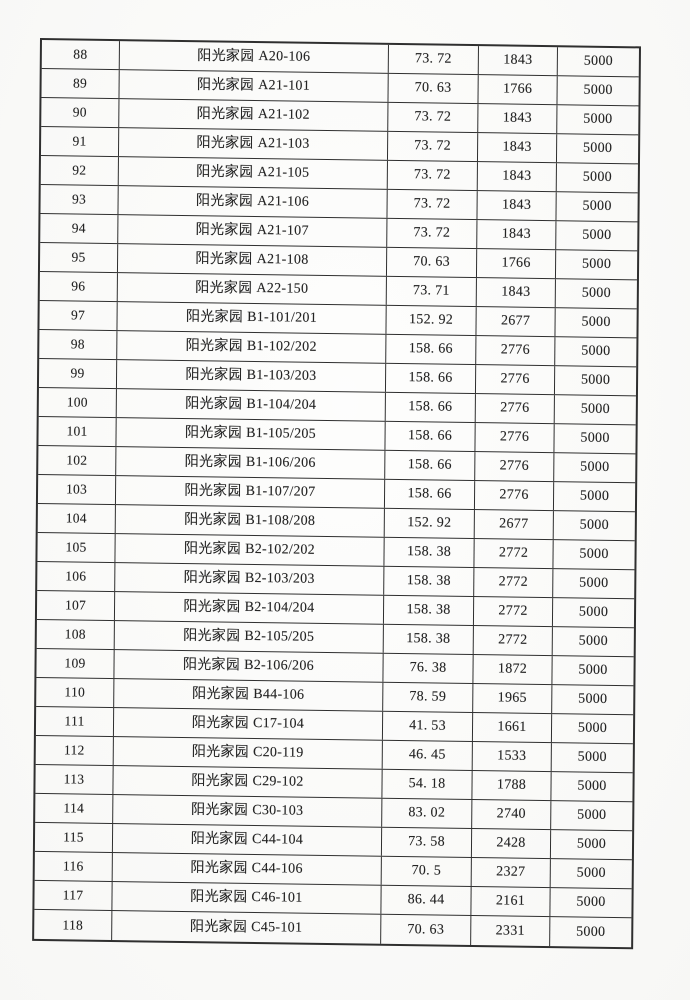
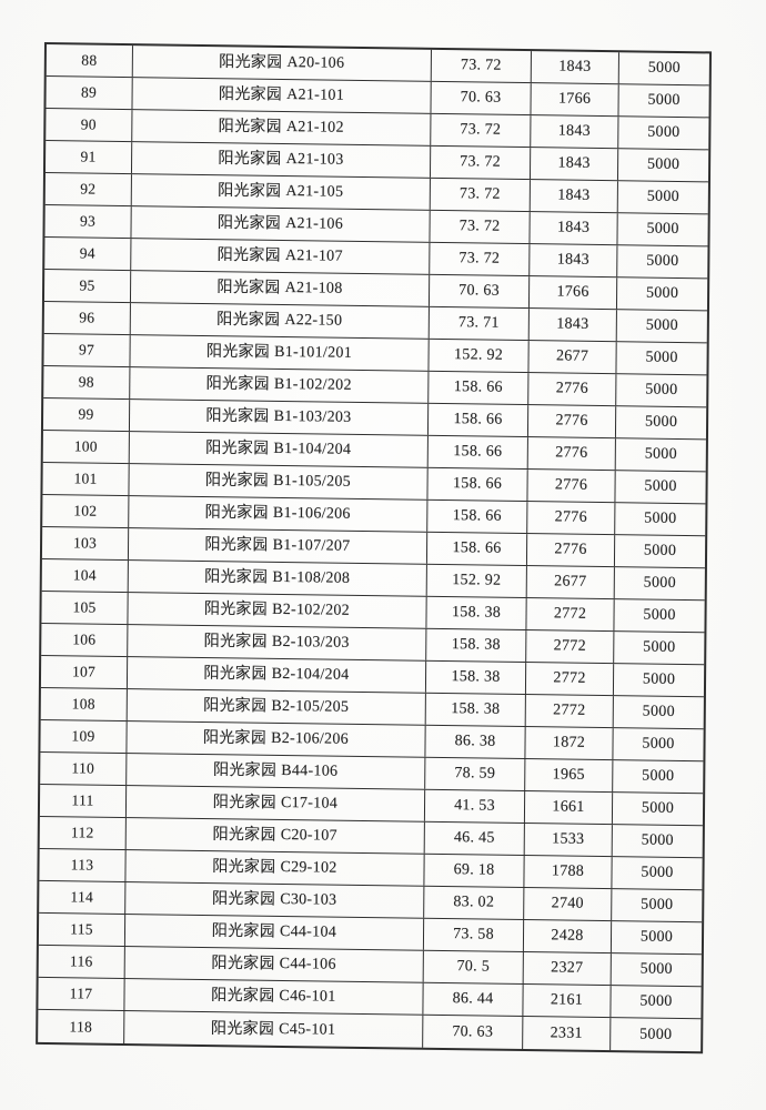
  88
  阳光家园 A20-106
  73. 72
  1843
  5000
  89
  阳光家园 A21-101
  70. 63
  1766
  5000
  90
  阳光家园 A21-102
  73. 72
  1843
  5000
  91
  阳光家园 A21-103
  73. 72
  1843
  5000
  92
  阳光家园 A21-105
  73. 72
  1843
  5000
  93
  阳光家园 A21-106
  73. 72
  1843
  5000
  94
  阳光家园 A21-107
  73. 72
  1843
  5000
  95
  阳光家园 A21-108
  70. 63
  1766
  5000
  96
  阳光家园 A22-150
  73. 71
  1843
  5000
  97
  阳光家园 B1-101/201
  152. 92
  2677
  5000
  98
  阳光家园 B1-102/202
  158. 66
  2776
  5000
  99
  阳光家园 B1-103/203
  158. 66
  2776
  5000
  100
  阳光家园 B1-104/204
  158. 66
  2776
  5000
  101
  阳光家园 B1-105/205
  158. 66
  2776
  5000
  102
  阳光家园 B1-106/206
  158. 66
  2776
  5000
  103
  阳光家园 B1-107/207
  158. 66
  2776
  5000
  104
  阳光家园 B1-108/208
  152. 92
  2677
  5000
  105
  阳光家园 B2-102/202
  158. 38
  2772
  5000
  106
  阳光家园 B2-103/203
  158. 38
  2772
  5000
  107
  阳光家园 B2-104/204
  158. 38
  2772
  5000
  108
  阳光家园 B2-105/205
  158. 38
  2772
  5000
  109
  阳光家园 B2-106/206
- 76. 38
+ 86. 38
  1872
  5000
  110
  阳光家园 B44-106
  78. 59
  1965
  5000
  111
  阳光家园 C17-104
  41. 53
  1661
  5000
  112
- 阳光家园 C20-119
+ 阳光家园 C20-107
  46. 45
  1533
  5000
  113
  阳光家园 C29-102
- 54. 18
+ 69. 18
  1788
  5000
  114
  阳光家园 C30-103
  83. 02
  2740
  5000
  115
  阳光家园 C44-104
  73. 58
  2428
  5000
  116
  阳光家园 C44-106
  70. 5
  2327
  5000
  117
  阳光家园 C46-101
  86. 44
  2161
  5000
  118
  阳光家园 C45-101
  70. 63
  2331
  5000
